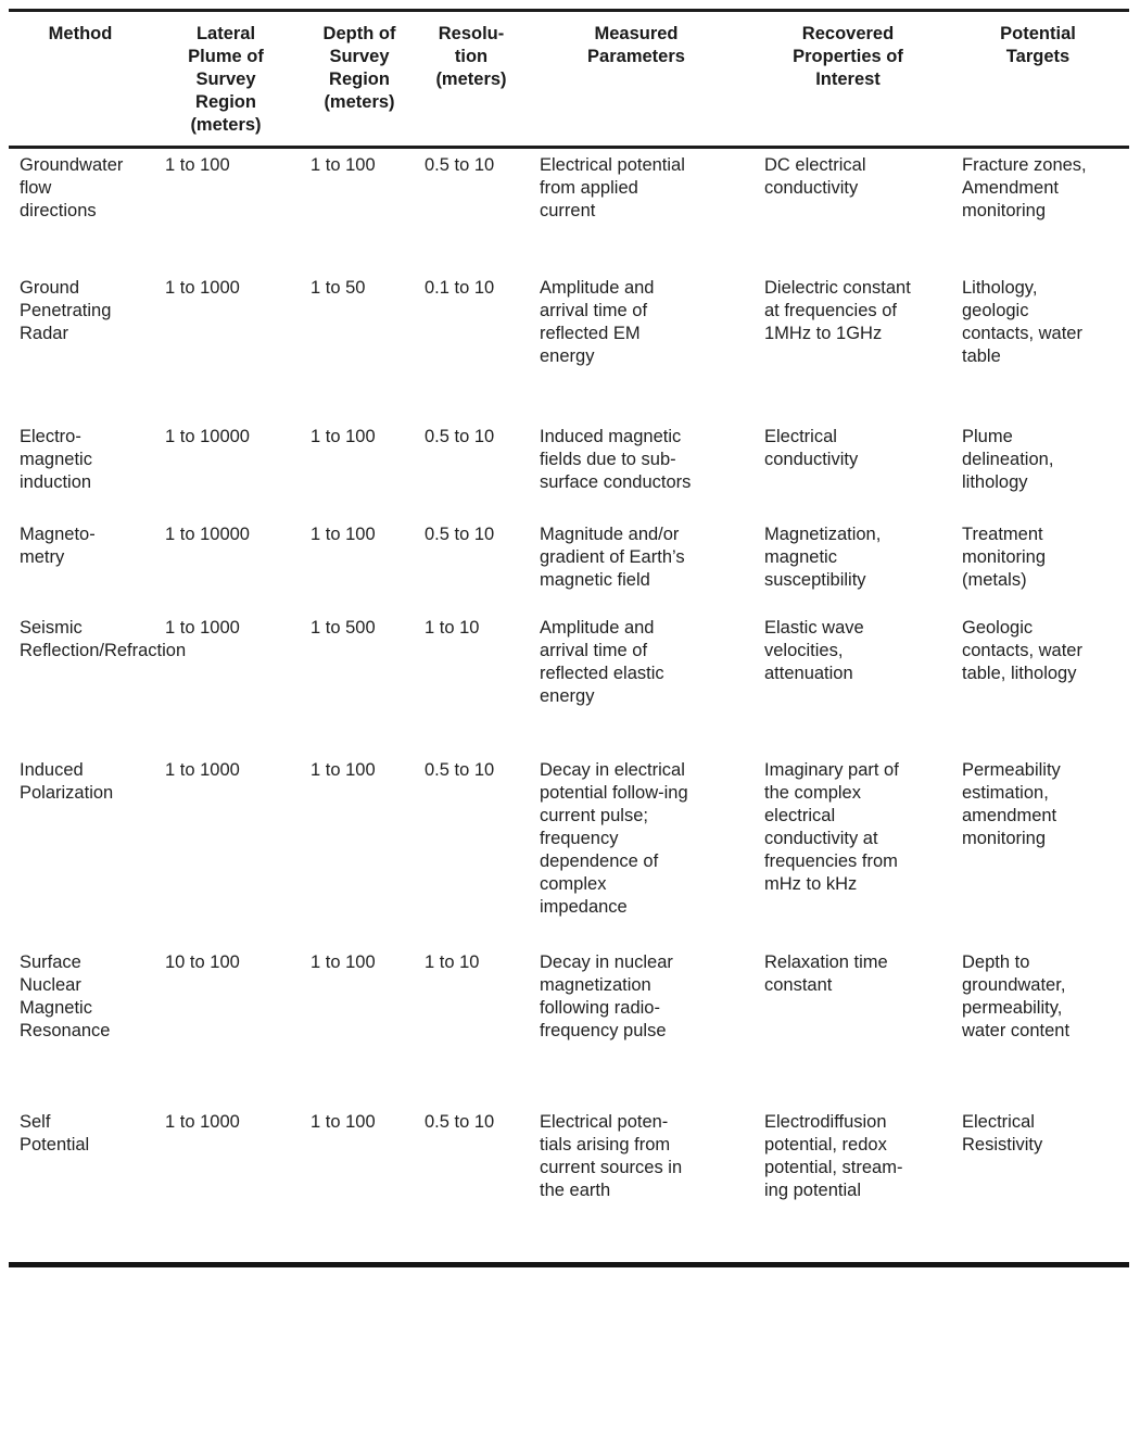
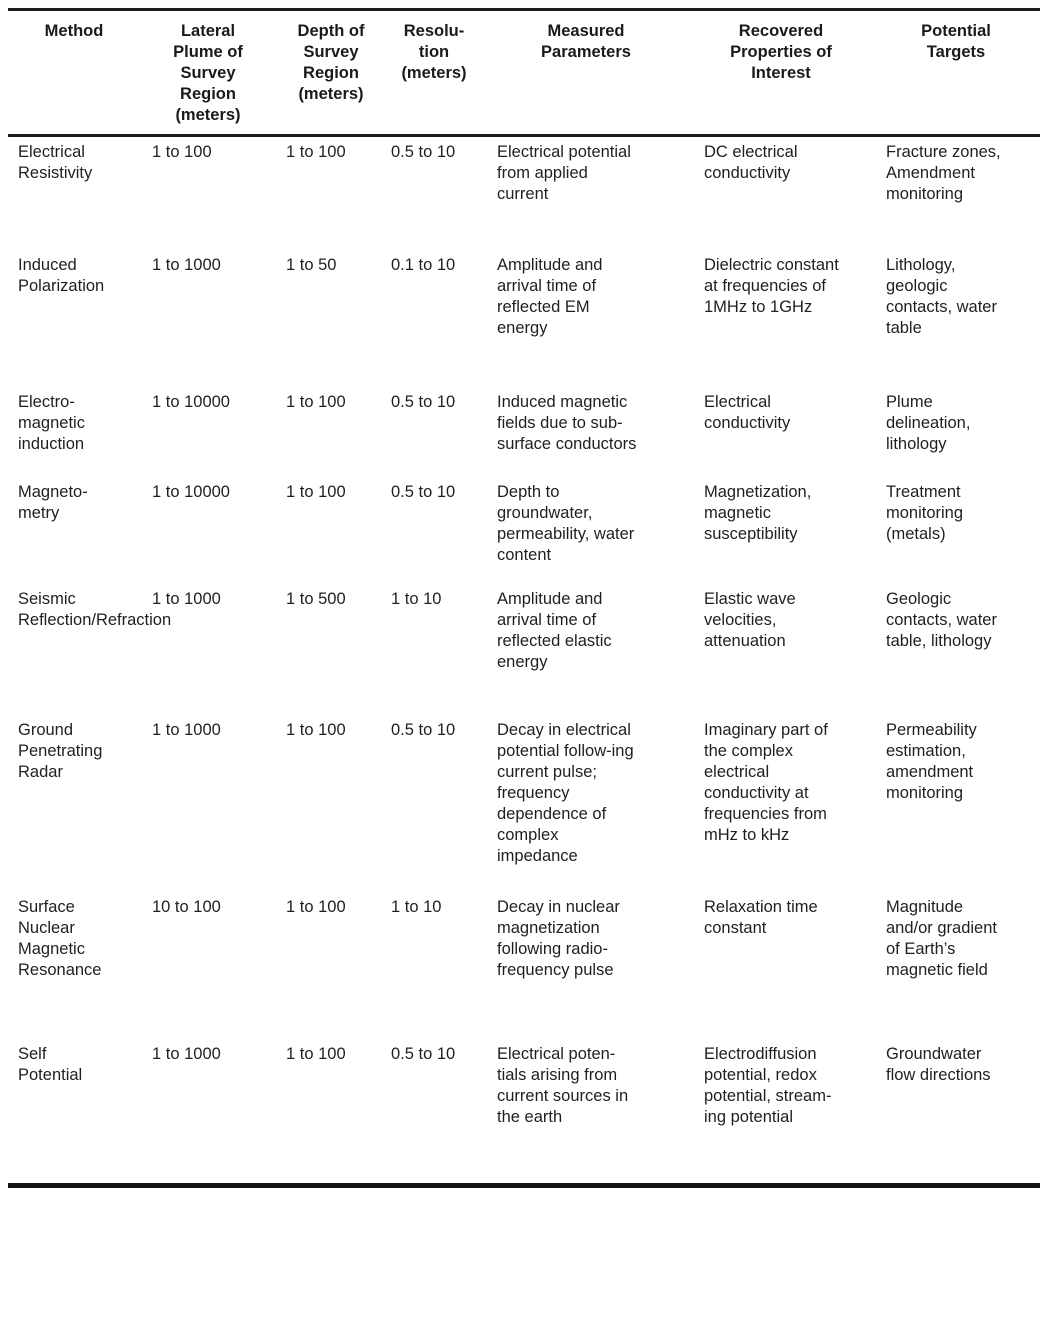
  Method	Lateral Plume of Survey Region (meters)	Depth of Survey Region (meters)	Resolu-tion (meters)	Measured Parameters	Recovered Properties of Interest	Potential Targets
- Groundwater flow directions	1 to 100	1 to 100	0.5 to 10	Electrical potential from applied current	DC electrical conductivity	Fracture zones, Amendment monitoring
+ Electrical Resistivity	1 to 100	1 to 100	0.5 to 10	Electrical potential from applied current	DC electrical conductivity	Fracture zones, Amendment monitoring
- Ground Penetrating Radar	1 to 1000	1 to 50	0.1 to 10	Amplitude and arrival time of reflected EM energy	Dielectric constant at frequencies of 1MHz to 1GHz	Lithology, geologic contacts, water table
+ Induced Polarization	1 to 1000	1 to 50	0.1 to 10	Amplitude and arrival time of reflected EM energy	Dielectric constant at frequencies of 1MHz to 1GHz	Lithology, geologic contacts, water table
  Electro-magnetic induction	1 to 10000	1 to 100	0.5 to 10	Induced magnetic fields due to sub-surface conductors	Electrical conductivity	Plume delineation, lithology
- Magneto-metry	1 to 10000	1 to 100	0.5 to 10	Magnitude and/or gradient of Earth’s magnetic field	Magnetization, magnetic susceptibility	Treatment monitoring (metals)
+ Magneto-metry	1 to 10000	1 to 100	0.5 to 10	Depth to groundwater, permeability, water content	Magnetization, magnetic susceptibility	Treatment monitoring (metals)
  Seismic Reflection/Refraction	1 to 1000	1 to 500	1 to 10	Amplitude and arrival time of reflected elastic energy	Elastic wave velocities, attenuation	Geologic contacts, water table, lithology
- Induced Polarization	1 to 1000	1 to 100	0.5 to 10	Decay in electrical potential follow-ing current pulse; frequency dependence of complex impedance	Imaginary part of the complex electrical conductivity at frequencies from mHz to kHz	Permeability estimation, amendment monitoring
+ Ground Penetrating Radar	1 to 1000	1 to 100	0.5 to 10	Decay in electrical potential follow-ing current pulse; frequency dependence of complex impedance	Imaginary part of the complex electrical conductivity at frequencies from mHz to kHz	Permeability estimation, amendment monitoring
- Surface Nuclear Magnetic Resonance	10 to 100	1 to 100	1 to 10	Decay in nuclear magnetization following radio-frequency pulse	Relaxation time constant	Depth to groundwater, permeability, water content
+ Surface Nuclear Magnetic Resonance	10 to 100	1 to 100	1 to 10	Decay in nuclear magnetization following radio-frequency pulse	Relaxation time constant	Magnitude and/or gradient of Earth’s magnetic field
- Self Potential	1 to 1000	1 to 100	0.5 to 10	Electrical poten-tials arising from current sources in the earth	Electrodiffusion potential, redox potential, stream-ing potential	Electrical Resistivity
+ Self Potential	1 to 1000	1 to 100	0.5 to 10	Electrical poten-tials arising from current sources in the earth	Electrodiffusion potential, redox potential, stream-ing potential	Groundwater flow directions
